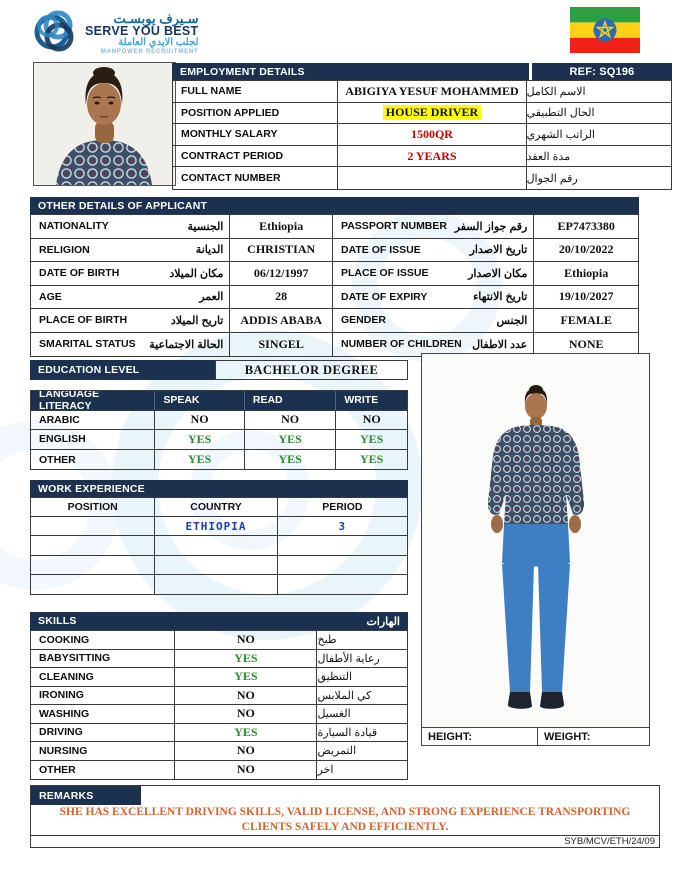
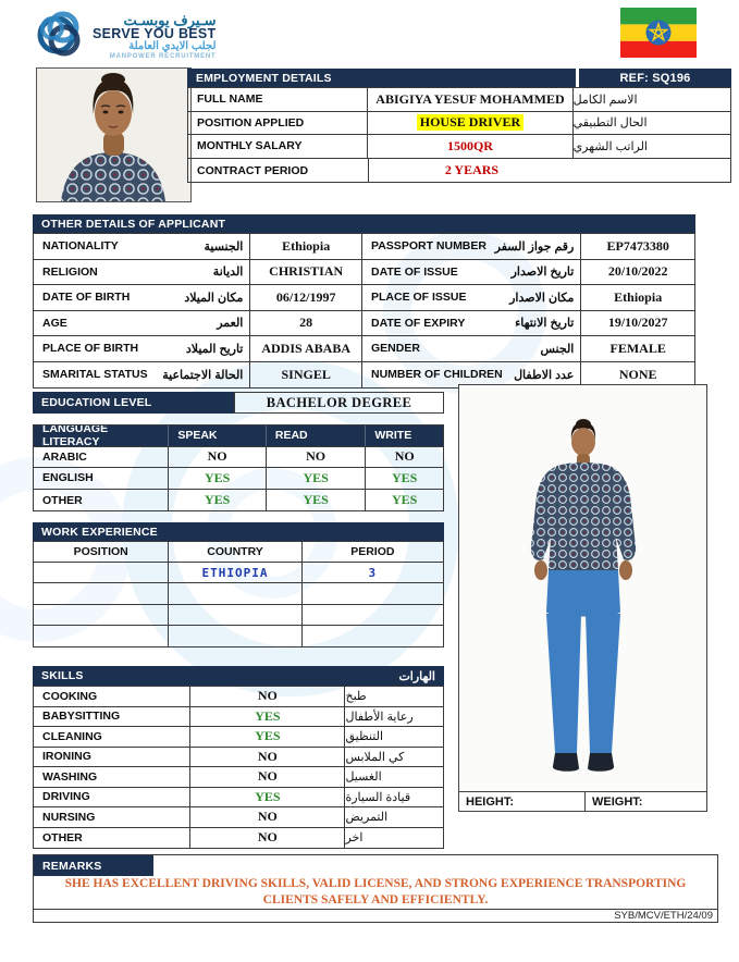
  سـيرف يوبسـت
  SERVE YOU BEST
  لجلب الايدي العاملة
  EMPLOYMENT DETAILS
  REF: SQ196
  FULL NAME
  ABIGIYA YESUF MOHAMMED
  الاسم الكامل
  POSITION APPLIED
  HOUSE DRIVER
  الحال التطبيقي
  MONTHLY SALARY
  1500QR
  الراتب الشهري
  CONTRACT PERIOD
  2 YEARS
- مدة العقد
- CONTACT NUMBER
- رقم الجوال
  OTHER DETAILS OF APPLICANT
  NATIONALITY
  الجنسية
  Ethiopia
  PASSPORT NUMBER
  رقم جواز السفر
  EP7473380
  RELIGION
  الديانة
  CHRISTIAN
  DATE OF ISSUE
  تاريخ الاصدار
  20/10/2022
  DATE OF BIRTH
  مكان الميلاد
  06/12/1997
  PLACE OF ISSUE
  مكان الاصدار
  Ethiopia
  AGE
  العمر
  28
  DATE OF EXPIRY
  تاريخ الانتهاء
  19/10/2027
  PLACE OF BIRTH
  تاريح الميلاد
  ADDIS ABABA
  GENDER
  الجنس
  FEMALE
  SMARITAL STATUS
  الحالة الاجتماعية
  SINGEL
  NUMBER OF CHILDREN
  عدد الاطفال
  NONE
  EDUCATION LEVEL
  BACHELOR DEGREE
  LANGUAGE LITERACY
  SPEAK
  READ
  WRITE
  ARABIC
  NO
  NO
  NO
  ENGLISH
  YES
  YES
  YES
  OTHER
  YES
  YES
  YES
  WORK EXPERIENCE
  POSITION
  COUNTRY
  PERIOD
  ETHIOPIA
  3
  SKILLS
  الهارات
  COOKING
  NO
  طبخ
  BABYSITTING
  YES
  رعاية الأطفال
  CLEANING
  YES
  التنظيق
  IRONING
  NO
  كي الملابس
  WASHING
  NO
  الغسيل
  DRIVING
  YES
  قيادة السيارة
  NURSING
  NO
  التمريض
  OTHER
  NO
  اخر
  HEIGHT:
  WEIGHT:
  REMARKS
  SHE HAS EXCELLENT DRIVING SKILLS, VALID LICENSE, AND STRONG EXPERIENCE TRANSPORTING
  CLIENTS SAFELY AND EFFICIENTLY.
  SYB/MCV/ETH/24/09
